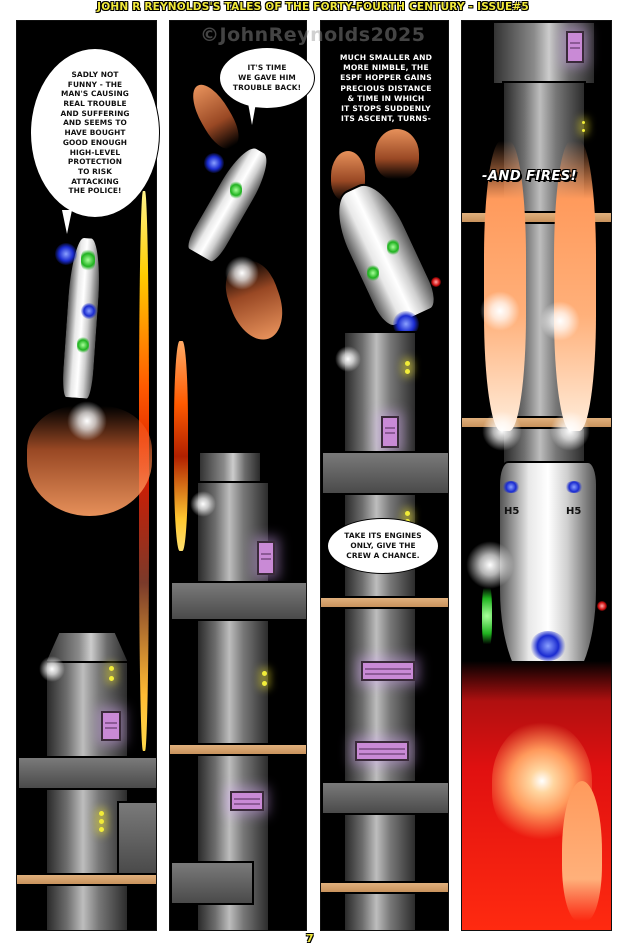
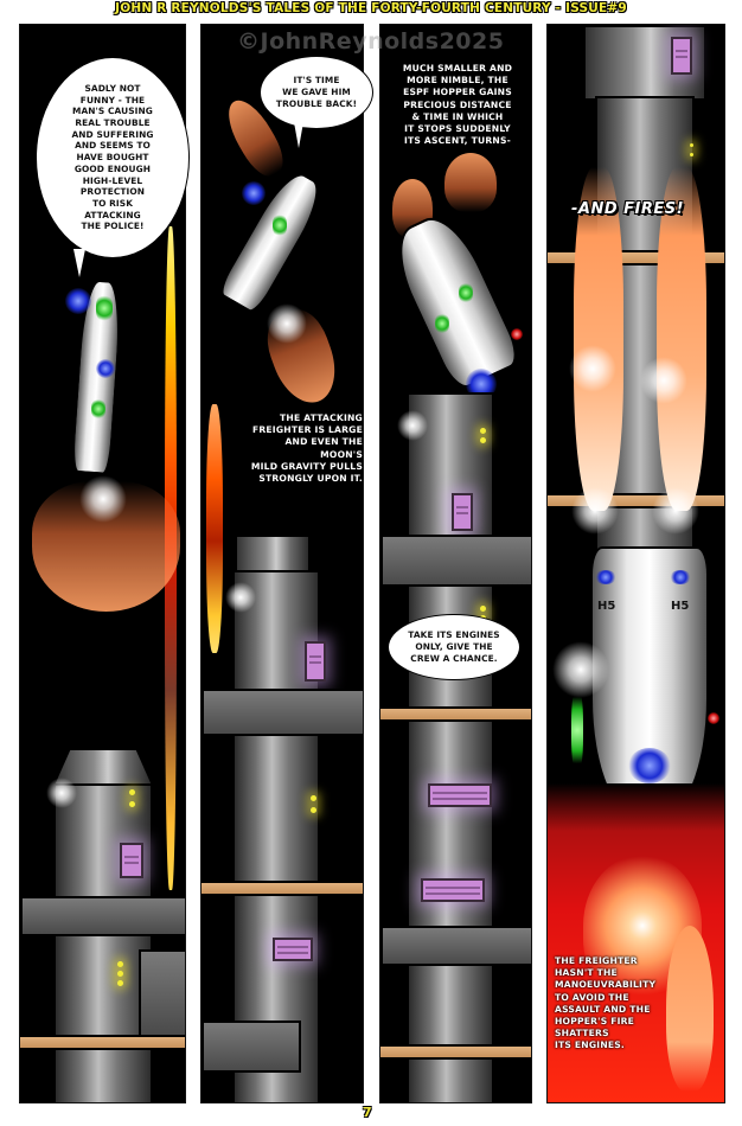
- JOHN R REYNOLDS'S TALES OF THE FORTY-FOURTH CENTURY - ISSUE#5
+ JOHN R REYNOLDS'S TALES OF THE FORTY-FOURTH CENTURY - ISSUE#9
  ©JohnReynolds2025
  SADLY NOT
  FUNNY - THE
  MAN'S CAUSING
  REAL TROUBLE
  AND SUFFERING
  AND SEEMS TO
  HAVE BOUGHT
  GOOD ENOUGH
  HIGH-LEVEL
  PROTECTION
  TO RISK
  ATTACKING
  THE POLICE!
+ THE ATTACKING
+ FREIGHTER IS LARGE
+ AND EVEN THE MOON'S
+ MILD GRAVITY PULLS
+ STRONGLY UPON IT.
  IT'S TIME
  WE GAVE HIM
  TROUBLE BACK!
  MUCH SMALLER AND
  MORE NIMBLE, THE
  ESPF HOPPER GAINS
  PRECIOUS DISTANCE
  & TIME IN WHICH
  IT STOPS SUDDENLY
  ITS ASCENT, TURNS-
  TAKE ITS ENGINES
  ONLY, GIVE THE
  CREW A CHANCE.
  H5
  H5
  -AND FIRES!
+ THE FREIGHTER
+ HASN'T THE
+ MANOEUVRABILITY
+ TO AVOID THE
+ ASSAULT AND THE
+ HOPPER'S FIRE
+ SHATTERS
+ ITS ENGINES.
  7
